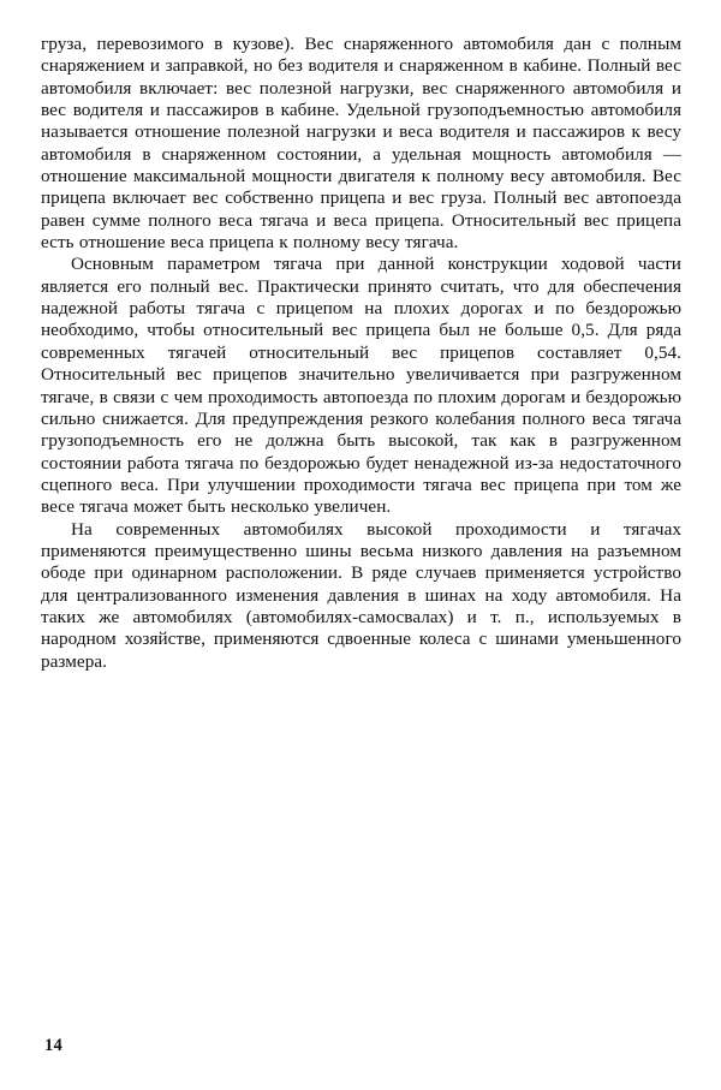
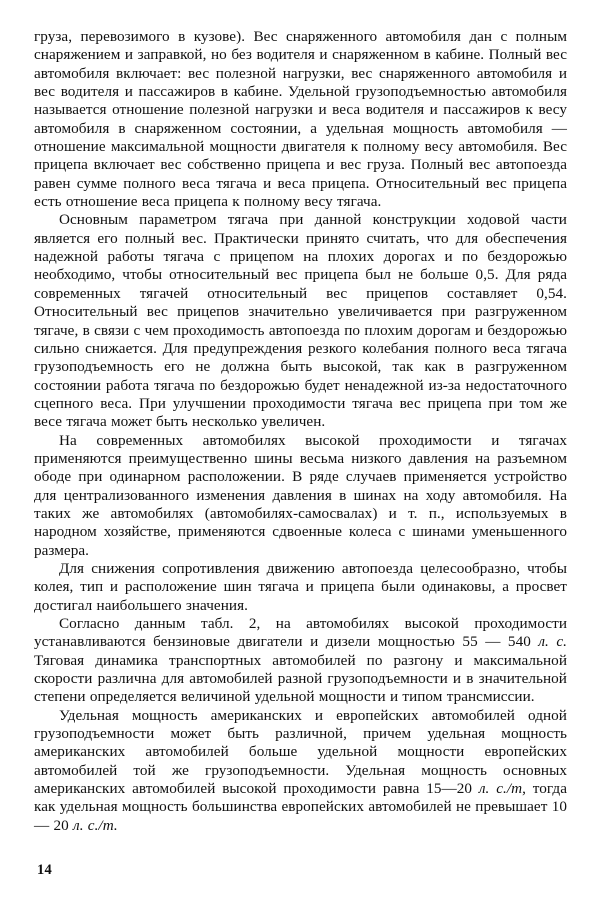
  груза, перевозимого в кузове). Вес снаряженного автомобиля дан с полным снаряжением и заправкой, но без водителя и снаряженном в кабине. Полный вес автомобиля включает: вес полезной нагруз­ки, вес снаряженного автомобиля и вес водителя и пассажиров в кабине. Удельной грузоподъемностью автомобиля называется от­ношение полезной нагрузки и веса водителя и пассажиров к весу автомобиля в снаряженном состоянии, а удельная мощность авто­мобиля — отношение максимальной мощности двигателя к полному весу автомобиля. Вес прицепа включает вес собственно прицепа и вес груза. Полный вес автопоезда равен сумме полного веса тягача и веса прицепа. Относительный вес прицепа есть отношение веса прицепа к полному весу тягача.
  Основным параметром тягача при данной конструкции ходовой части является его полный вес. Практически принято считать, что для обеспечения надежной работы тягача с прицепом на плохих дорогах и по бездорожью необходимо, чтобы относительный вес прицепа был не больше 0,5. Для ряда современных тягачей относи­тельный вес прицепов составляет 0,54. Относительный вес прице­пов значительно увеличивается при разгруженном тягаче, в связи с чем проходимость автопоезда по плохим дорогам и бездорожью сильно снижается. Для предупреждения резкого колебания полного веса тягача грузоподъемность его не должна быть высокой, так как в разгруженном состоянии работа тягача по бездорожью будет ненадежной из-за недостаточного сцепного веса. При улучшении проходимости тягача вес прицепа при том же весе тягача может быть несколько увеличен.
  На современных автомобилях высокой проходимости и тягачах применяются преимущественно шины весьма низкого давления на разъемном ободе при одинарном расположении. В ряде случаев применяется устройство для централизованного изменения давления в шинах на ходу автомобиля. На таких же автомобилях (автомо­билях-самосвалах) и т. п., используемых в народном хозяйстве, применяются сдвоенные колеса с шинами уменьшенного размера.
+ Для снижения сопротивления движению автопоезда целесооб­разно, чтобы колея, тип и расположение шин тягача и прицепа бы­ли одинаковы, а просвет достигал наибольшего значения.
+ Согласно данным табл. 2, на автомобилях высокой проходимости устанавливаются бензиновые двигатели и дизели мощностью 55 — 540 л. с. Тяговая динамика транспортных автомобилей по разгону и максимальной скорости различна для автомобилей раз­ной грузоподъемности и в значительной степени определяется вели­чиной удельной мощности и типом трансмиссии.
+ Удельная мощность американских и европейских автомобилей одной грузоподъемности может быть различной, причем удельная мощность американских автомобилей больше удельной мощности европейских автомобилей той же грузоподъемности. Удельная мощность основных американских автомобилей высокой проходи­мости равна 15—20 л. с./т, тогда как удельная мощность боль­шинства европейских автомобилей не превышает 10 — 20 л. с./т.
  14
